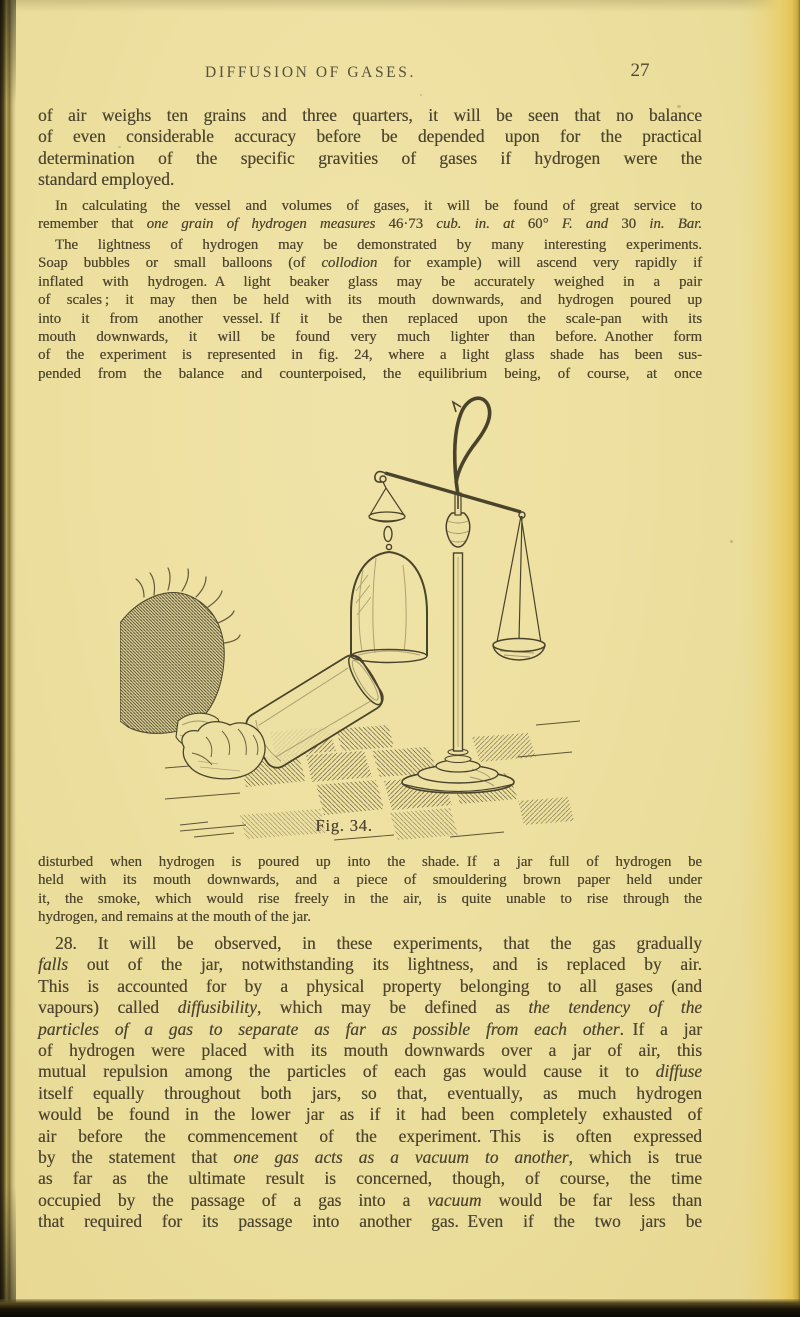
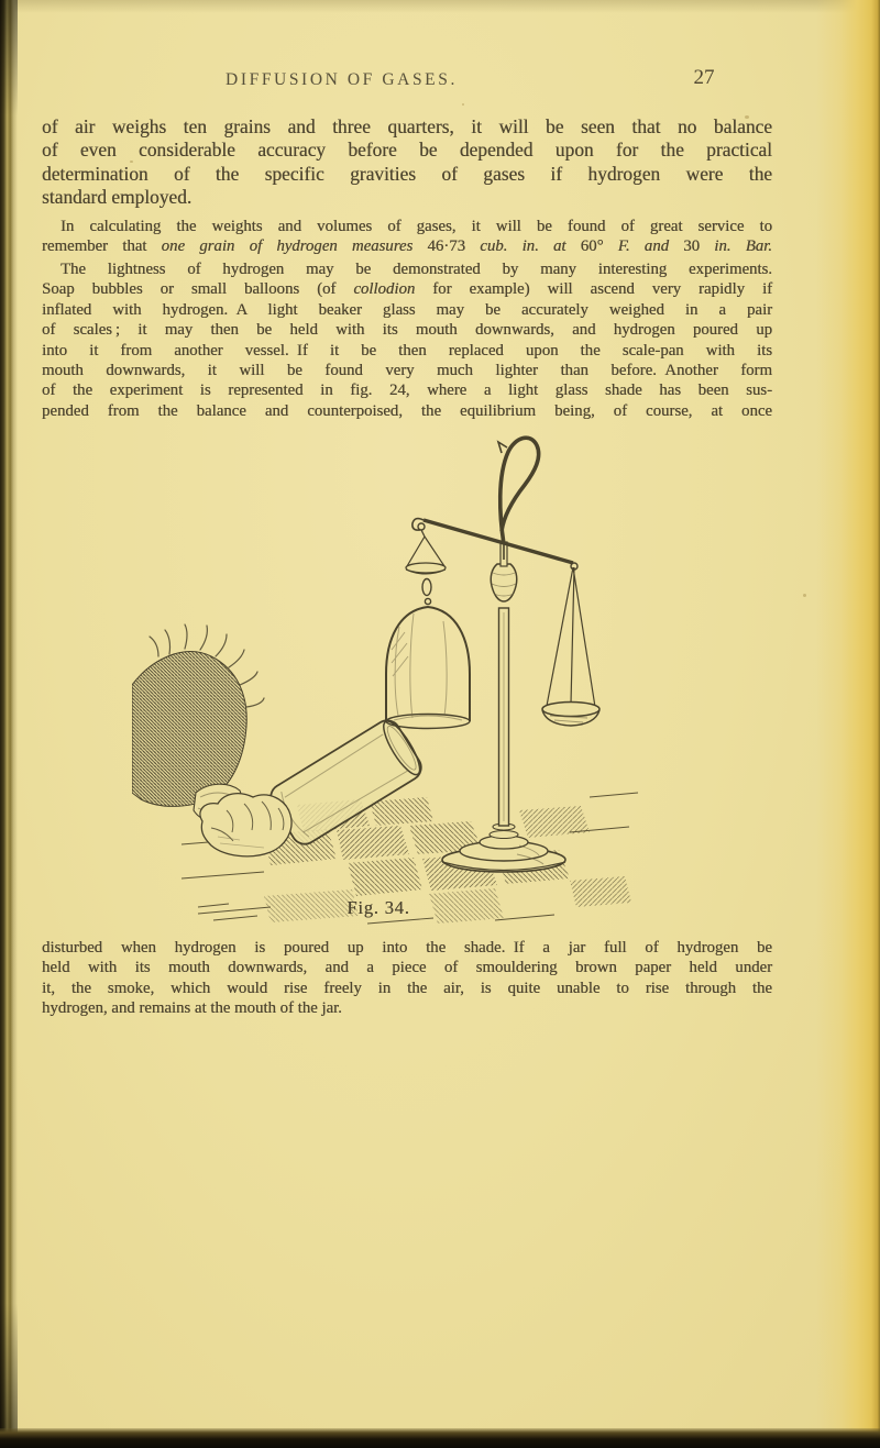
  DIFFUSION OF GASES.
  27
  of air weighs ten grains and three quarters, it will be seen that no balance
  of even considerable accuracy before be depended upon for the practical
  determination of the specific gravities of gases if hydrogen were the
  standard employed.
- In calculating the vessel and volumes of gases, it will be found of great service to
+ In calculating the weights and volumes of gases, it will be found of great service to
  remember that one grain of hydrogen measures 46·73 cub. in. at 60° F. and 30 in. Bar.
  The lightness of hydrogen may be demonstrated by many interesting experiments.
  Soap bubbles or small balloons (of collodion for example) will ascend very rapidly if
  inflated with hydrogen. A light beaker glass may be accurately weighed in a pair
  of scales ; it may then be held with its mouth downwards, and hydrogen poured up
  into it from another vessel. If it be then replaced upon the scale-pan with its
  mouth downwards, it will be found very much lighter than before. Another form
  of the experiment is represented in fig. 24, where a light glass shade has been sus-
  pended from the balance and counterpoised, the equilibrium being, of course, at once
  disturbed when hydrogen is poured up into the shade. If a jar full of hydrogen be
  held with its mouth downwards, and a piece of smouldering brown paper held under
  it, the smoke, which would rise freely in the air, is quite unable to rise through the
  hydrogen, and remains at the mouth of the jar.
- 28. It will be observed, in these experiments, that the gas gradually
- falls out of the jar, notwithstanding its lightness, and is replaced by air.
- This is accounted for by a physical property belonging to all gases (and
- vapours) called diffusibility, which may be defined as the tendency of the
- particles of a gas to separate as far as possible from each other. If a jar
- of hydrogen were placed with its mouth downwards over a jar of air, this
- mutual repulsion among the particles of each gas would cause it to diffuse
- itself equally throughout both jars, so that, eventually, as much hydrogen
- would be found in the lower jar as if it had been completely exhausted of
- air before the commencement of the experiment. This is often expressed
- by the statement that one gas acts as a vacuum to another, which is true
- as far as the ultimate result is concerned, though, of course, the time
- occupied by the passage of a gas into a vacuum would be far less than
- that required for its passage into another gas. Even if the two jars be
  Fig. 34.
